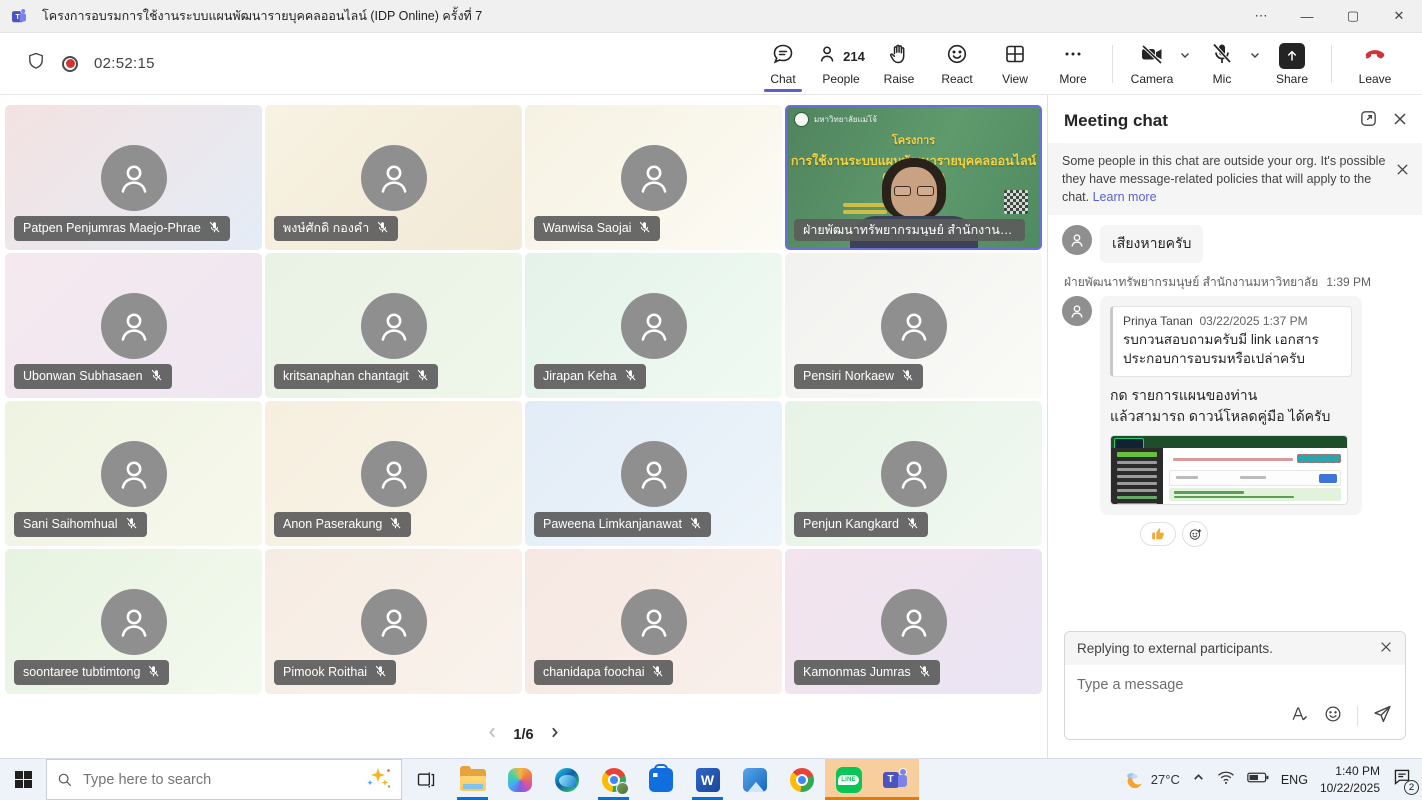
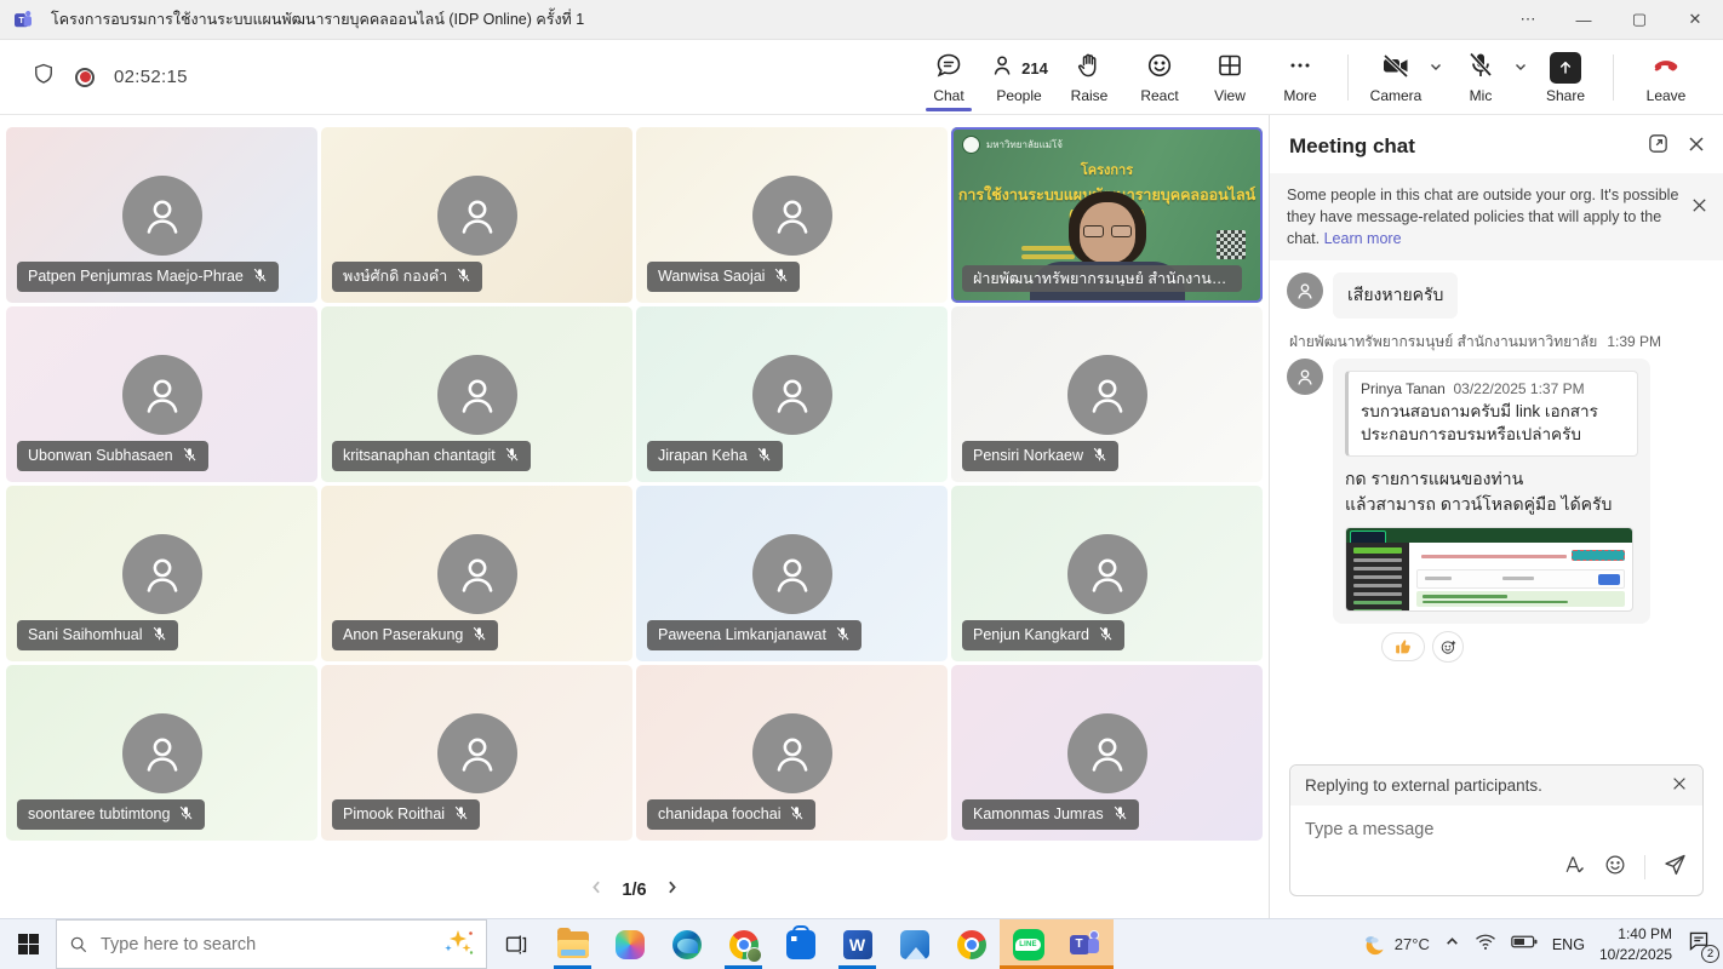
- โครงการอบรมการใช้งานระบบแผนพัฒนารายบุคคลออนไลน์ (IDP Online) ครั้งที่ 7
+ โครงการอบรมการใช้งานระบบแผนพัฒนารายบุคคลออนไลน์ (IDP Online) ครั้งที่ 1
  ⋯
  —
  ▢
  ✕
  02:52:15
  Chat
  214
  People
  Raise
  React
  View
  More
  Camera
  Mic
  Share
  Leave
  Patpen Penjumras Maejo-Phrae
  พงษ์ศักดิ์ กองคำ
  Wanwisa Saojai
  มหาวิทยาลัยแม่โจ้
  โครงการ
  การใช้งานระบบแผารายบุคคลออนไลน์
  ฝ่ายพัฒนาทรัพยากรมนุษย์ สำนักงานมห
  Ubonwan Subhasaen
  kritsanaphan chantagit
  Jirapan Keha
  Pensiri Norkaew
  Sani Saihomhual
  Anon Paserakung
  Paweena Limkanjanawat
  Penjun Kangkard
  soontaree tubtimtong
  Pimook Roithai
  chanidapa foochai
  Kamonmas Jumras
  1/6
  Meeting chat
  Some people in this chat are outside your org. It's possible they have message-related policies that will apply to the chat. Learn more
  เสียงหายครับ
  ฝ่ายพัฒนาทรัพยากรมนุษย์ สำนักงานมหาวิทยาลัย 1:39 PM
  Prinya Tanan 03/22/2025 1:37 PM
  รบกวนสอบถามครับมี link เอกสารประกอบการอบรมหรือเปล่าครับ
  กด รายการแผนของท่าน
  แล้วสามารถ ดาวน์โหลดคู่มือ ได้ครับ
  Replying to external participants.
  Type a message
  Type here to search
  W
  T
  27°C
  ENG
  1:40 PM
  10/22/2025
  2
